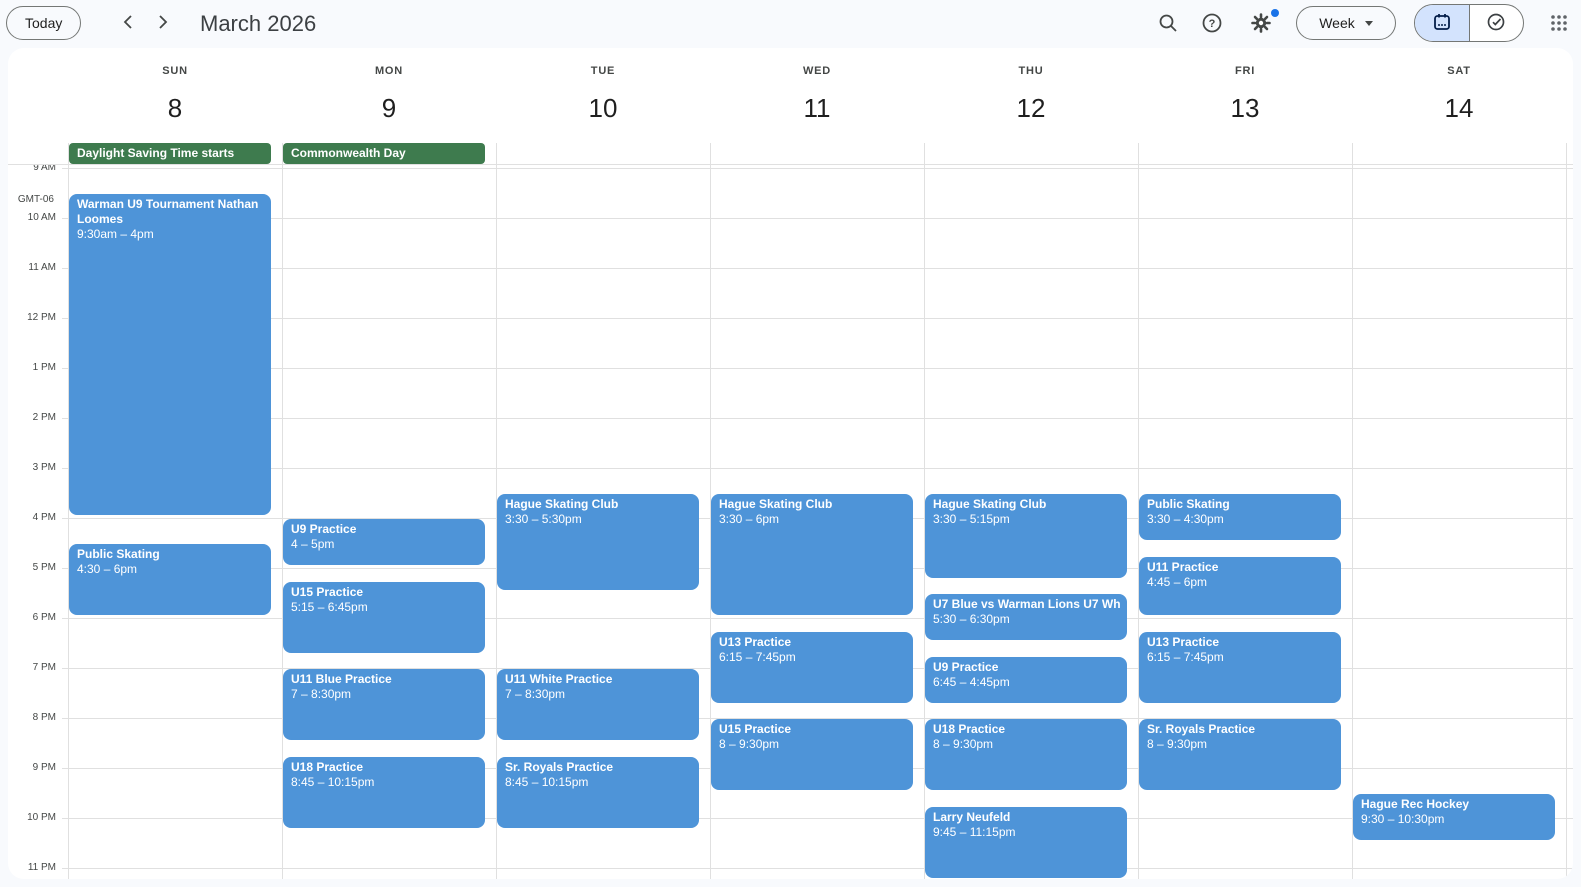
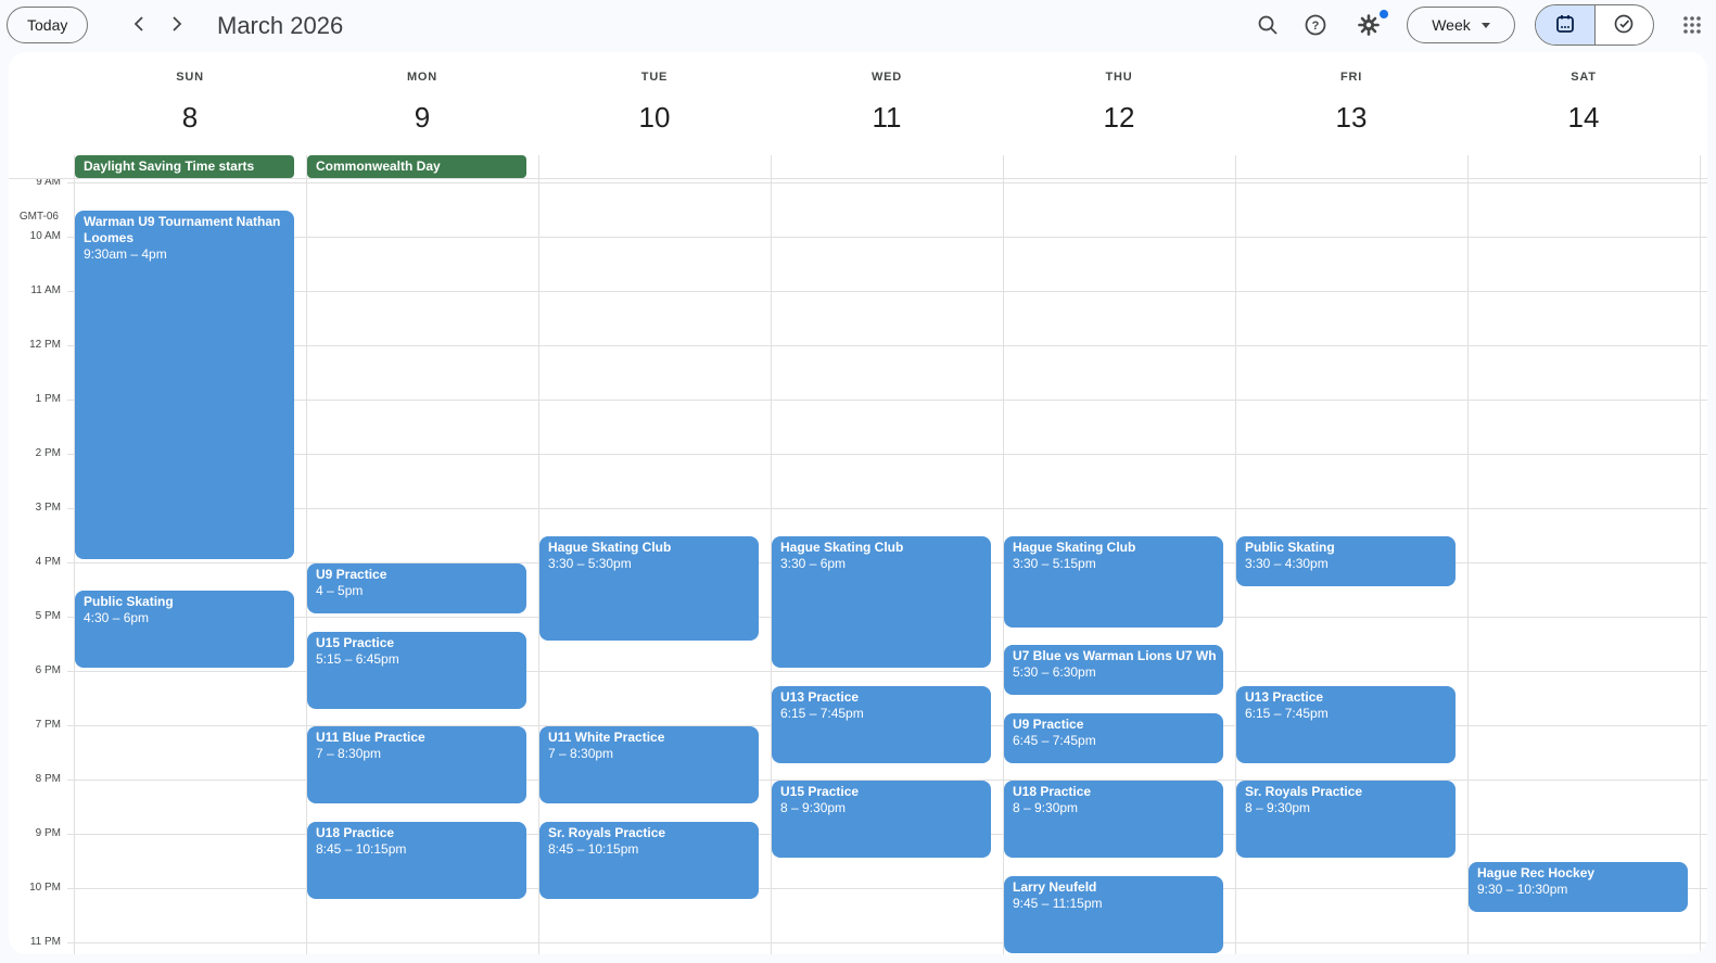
  Today
  March 2026
  ?
  Week
  GMT-06
  SUN
  8
  Daylight Saving Time starts
  MON
  9
  Commonwealth Day
  TUE
  10
  WED
  11
  THU
  12
  FRI
  13
  SAT
  14
  9 AM
  10 AM
  11 AM
  12 PM
  1 PM
  2 PM
  3 PM
  4 PM
  5 PM
  6 PM
  7 PM
  8 PM
  9 PM
  10 PM
  11 PM
  Warman U9 Tournament Nathan Loomes
  9:30am – 4pm
  Public Skating
  4:30 – 6pm
  U9 Practice
  4 – 5pm
  U15 Practice
  5:15 – 6:45pm
  U11 Blue Practice
  7 – 8:30pm
  U18 Practice
  8:45 – 10:15pm
  Hague Skating Club
  3:30 – 5:30pm
  U11 White Practice
  7 – 8:30pm
  Sr. Royals Practice
  8:45 – 10:15pm
  Hague Skating Club
  3:30 – 6pm
  U13 Practice
  6:15 – 7:45pm
  U15 Practice
  8 – 9:30pm
  Hague Skating Club
  3:30 – 5:15pm
  U7 Blue vs Warman Lions U7 Wh
  5:30 – 6:30pm
  U9 Practice
- 6:45 – 4:45pm
+ 6:45 – 7:45pm
  U18 Practice
  8 – 9:30pm
  Larry Neufeld
  9:45 – 11:15pm
  Public Skating
  3:30 – 4:30pm
- U11 Practice
- 4:45 – 6pm
  U13 Practice
  6:15 – 7:45pm
  Sr. Royals Practice
  8 – 9:30pm
  Hague Rec Hockey
  9:30 – 10:30pm
